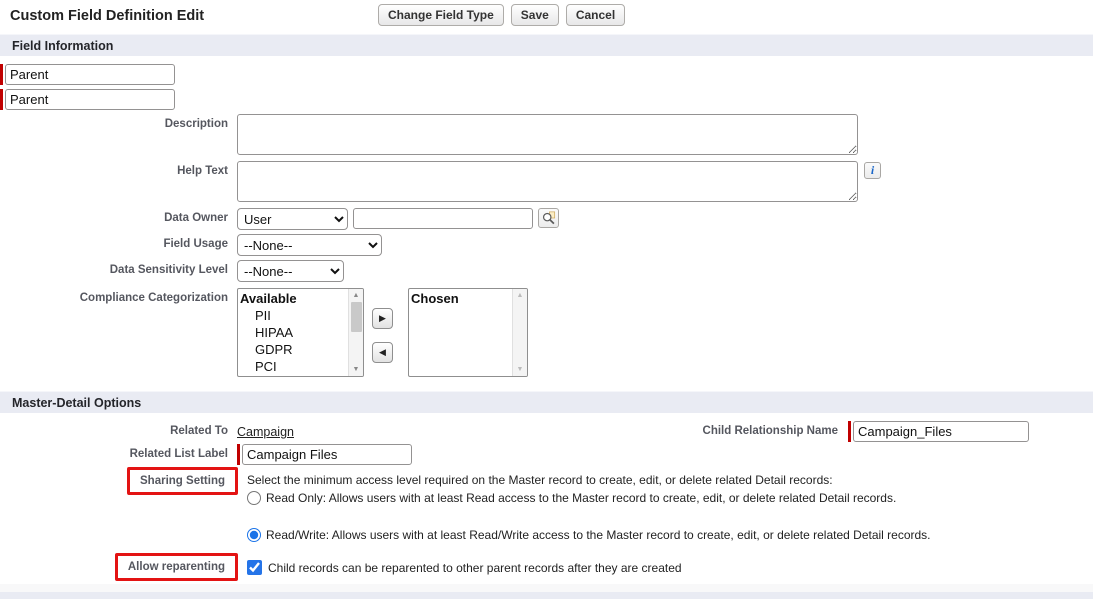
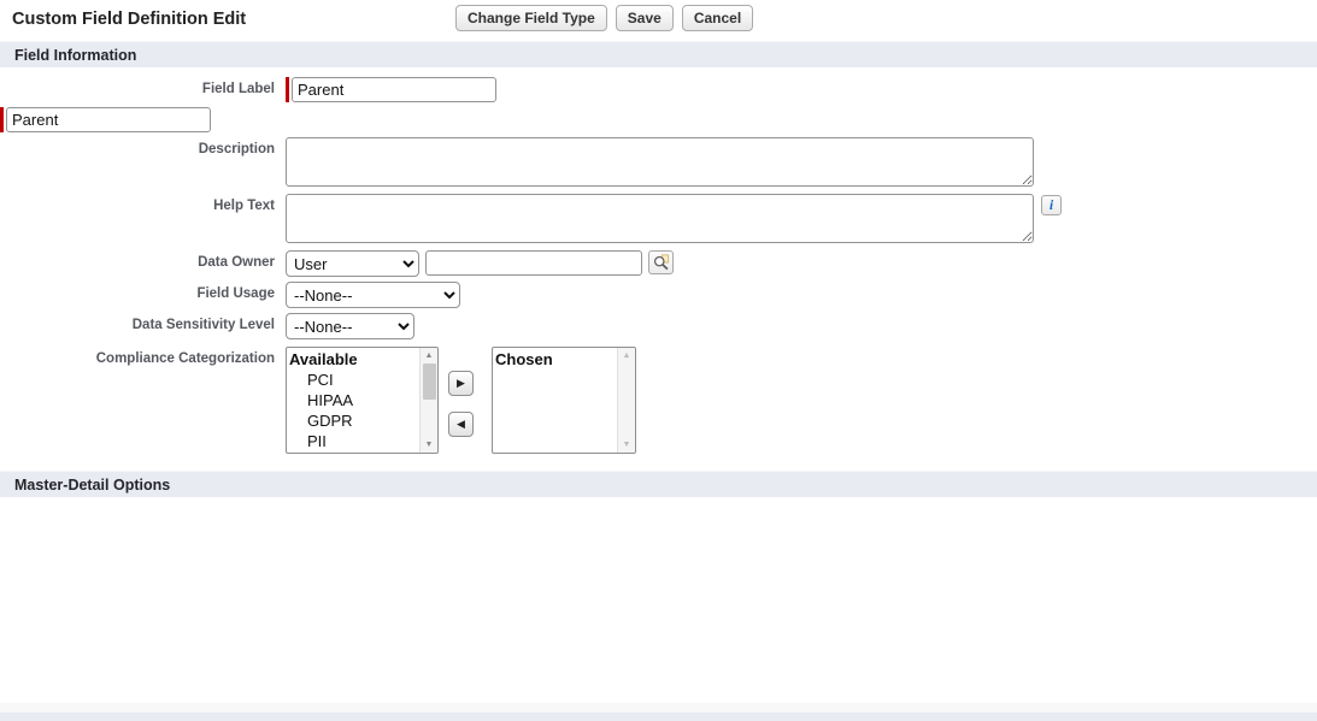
  Custom Field Definition Edit
  Change Field Type
  Save
  Cancel
  Field Information
+ Field Label
  Parent
  Parent
  Description
  Help Text
  i
  Data Owner
  User
  Field Usage
  --None--
  Data Sensitivity Level
  --None--
  Compliance Categorization
  Available
- PII
+ PCI
  HIPAA
  GDPR
- PCI
+ PII
  ▶
  ◀
  Chosen
  Master-Detail Options
- Related To
- Campaign
- Child Relationship Name
- Campaign_Files
- Related List Label
- Campaign Files
- Sharing Setting
- Select the minimum access level required on the Master record to create, edit, or delete related Detail records:
- Read Only: Allows users with at least Read access to the Master record to create, edit, or delete related Detail records.
- Read/Write: Allows users with at least Read/Write access to the Master record to create, edit, or delete related Detail records.
- Allow reparenting
- Child records can be reparented to other parent records after they are created
